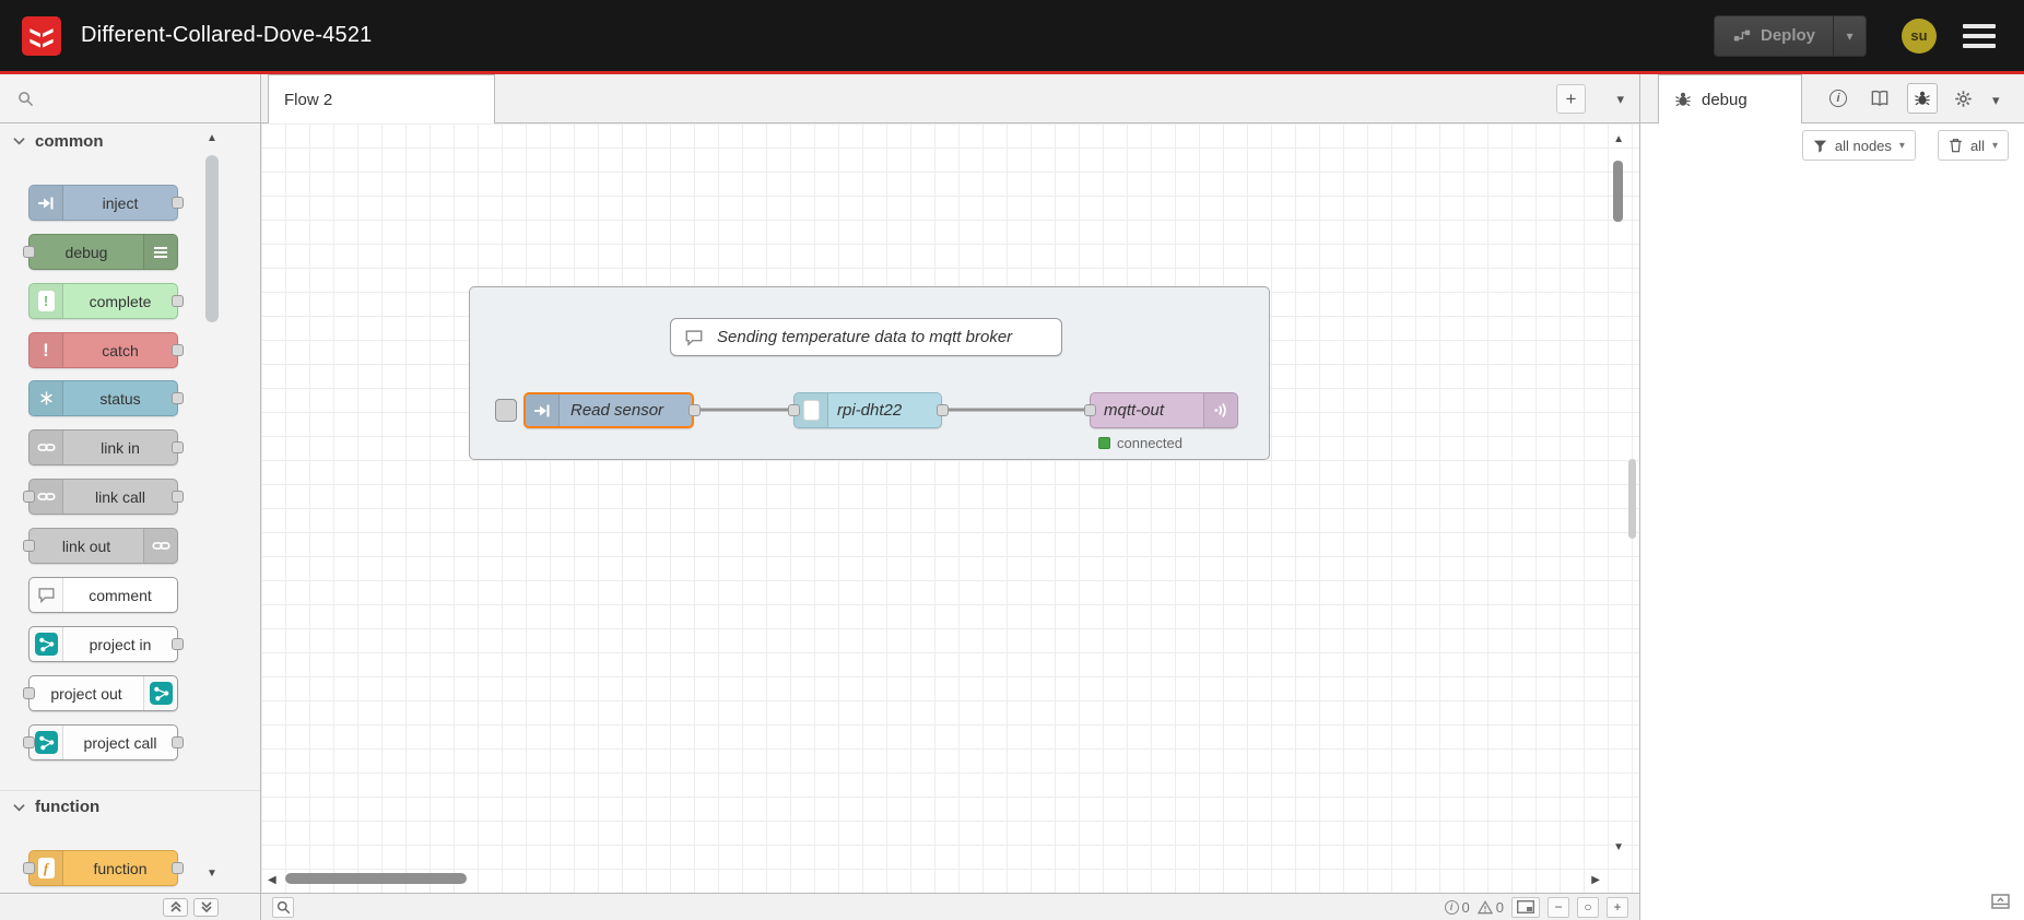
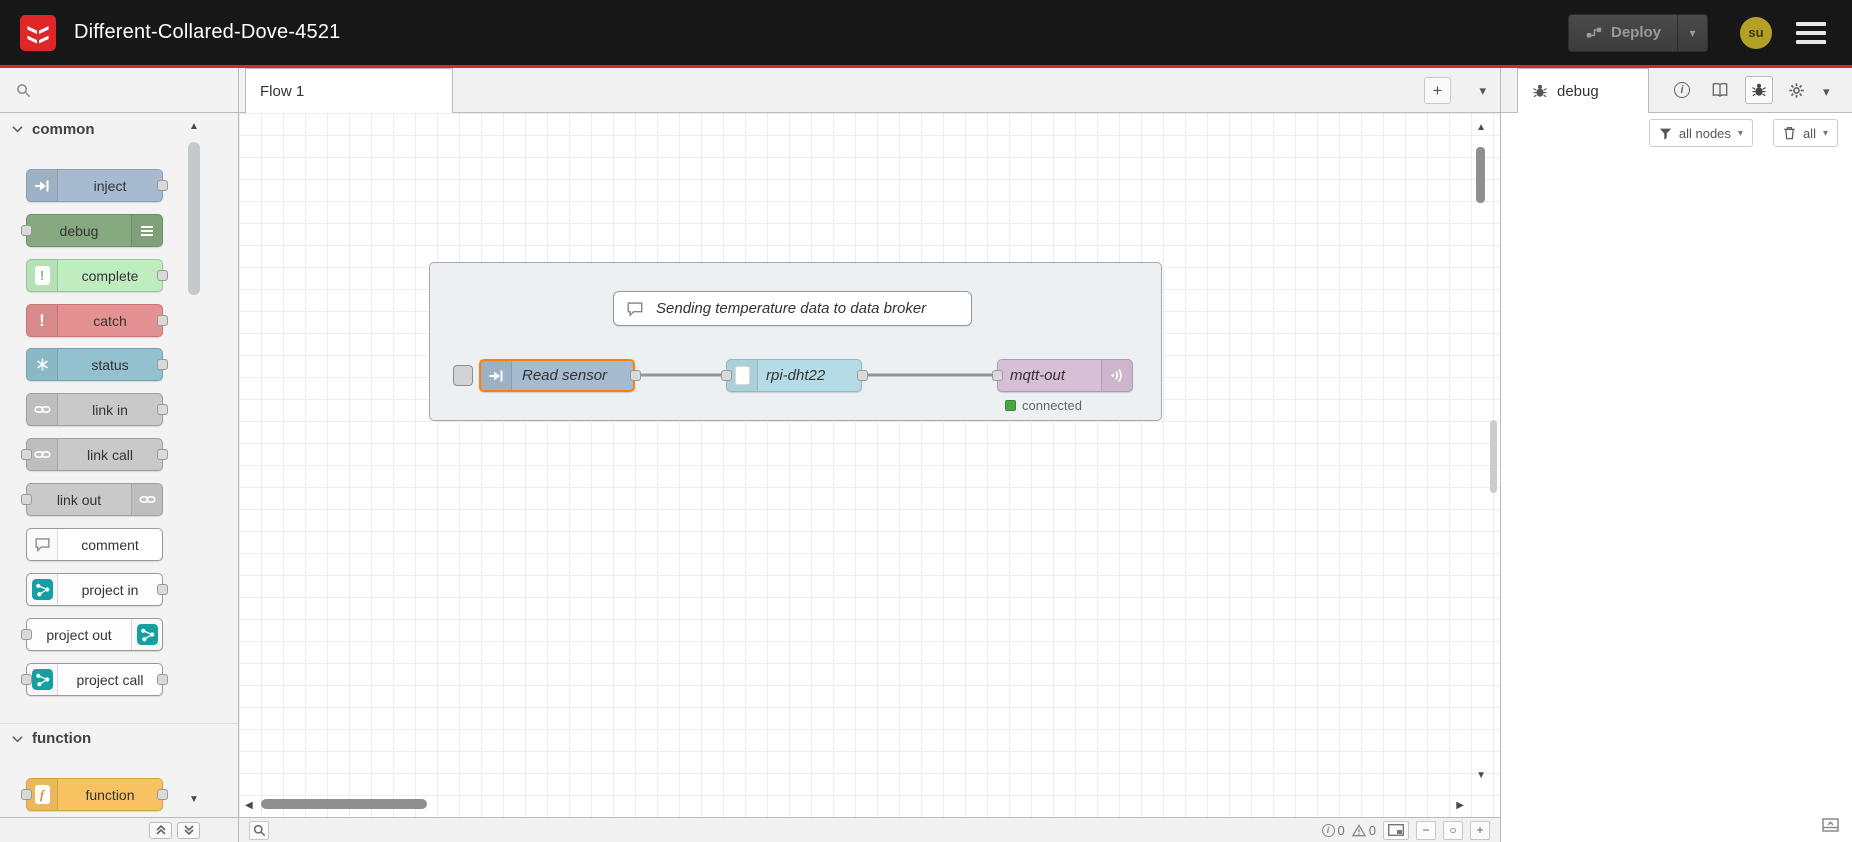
  Different-Collared-Dove-4521
  Deploy
  ▾
  su
  common
  inject
  debug
  !
  complete
  !
  catch
  status
  link in
  link call
  link out
  comment
  project in
  project out
  project call
  function
  f
  function
  ▲
  ▼
- Flow 2
+ Flow 1
  +
  ▾
- Sending temperature data to mqtt broker
+ Sending temperature data to data broker
  Read sensor
  rpi-dht22
  mqtt-out
  connected
  ▲
  ▼
  ◀
  ▶
  i
  0
  0
  −
  ○
  +
  debug
  i
  ▾
  all nodes
  ▾
  all
  ▾
